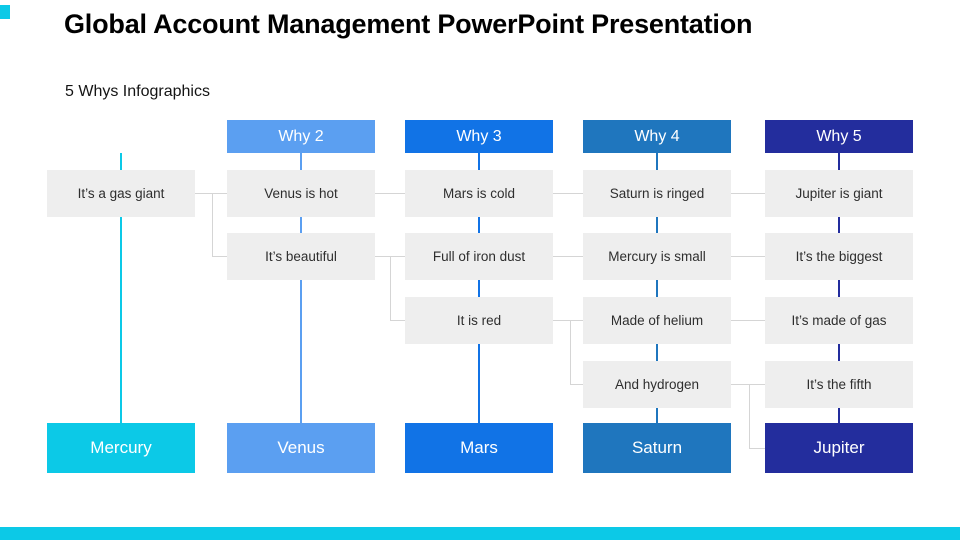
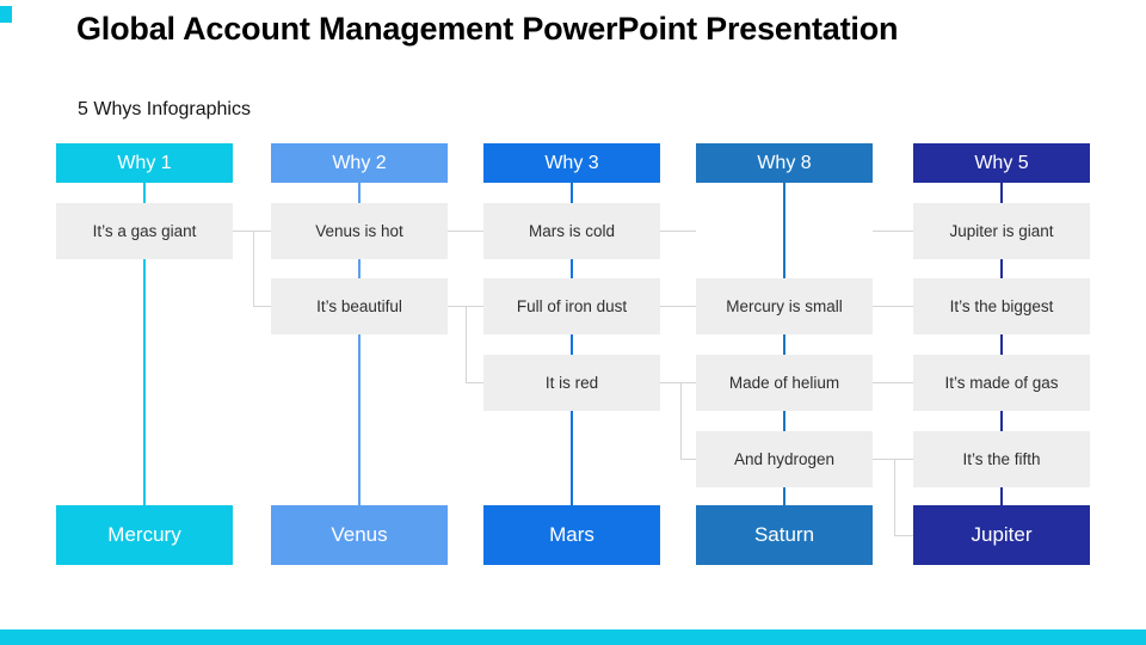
  Global Account Management PowerPoint Presentation
  5 Whys Infographics
+ Why 1
  It’s a gas giant
  Mercury
  Why 2
  Venus is hot
  It’s beautiful
  Venus
  Why 3
  Mars is cold
  Full of iron dust
  It is red
  Mars
- Why 4
+ Why 8
- Saturn is ringed
  Mercury is small
  Made of helium
  And hydrogen
  Saturn
  Why 5
  Jupiter is giant
  It’s the biggest
  It’s made of gas
  It’s the fifth
  Jupiter
